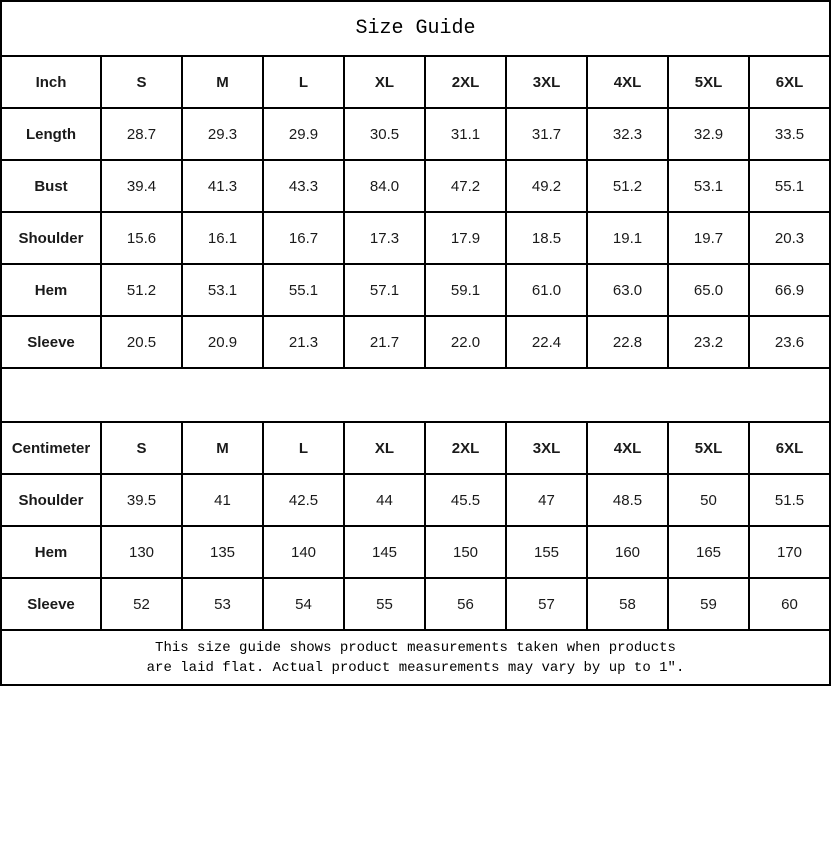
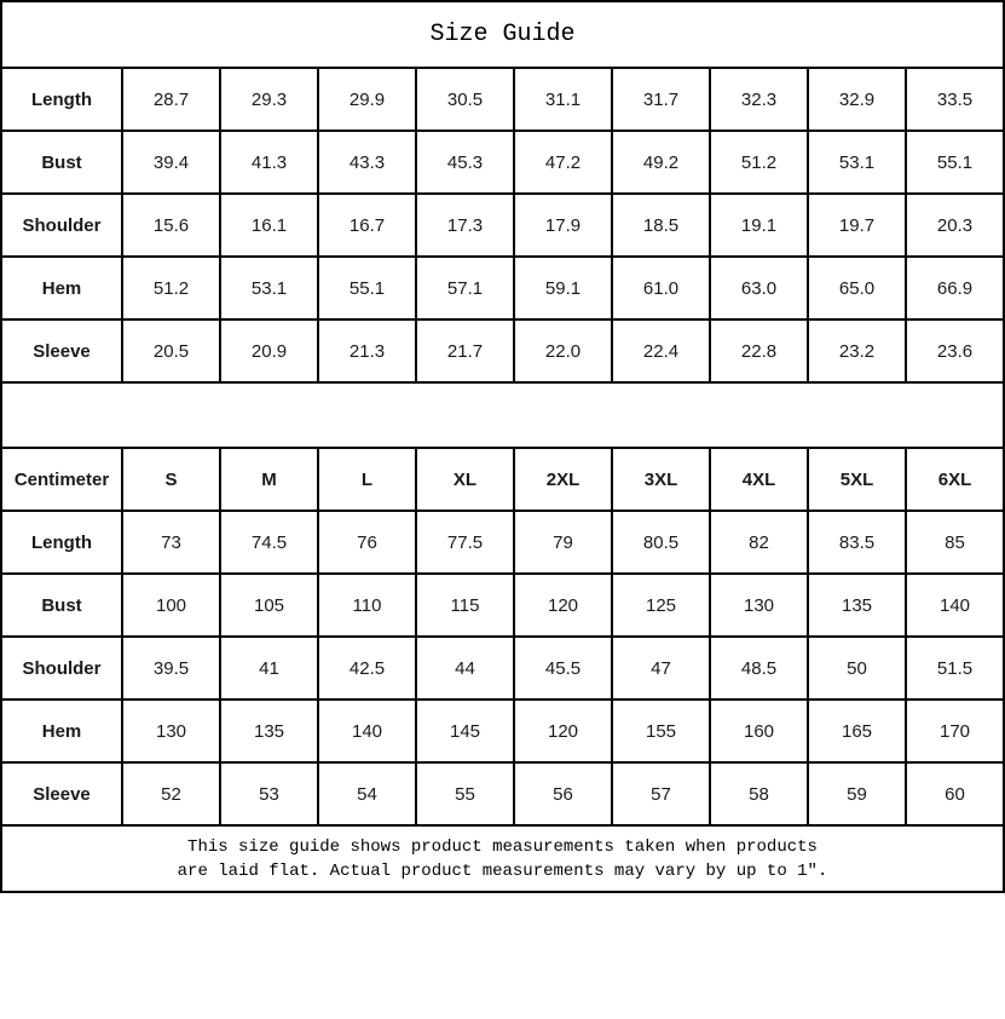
  Size Guide
- Inch	S	M	L	XL	2XL	3XL	4XL	5XL	6XL
  Length	28.7	29.3	29.9	30.5	31.1	31.7	32.3	32.9	33.5
- Bust	39.4	41.3	43.3	84.0	47.2	49.2	51.2	53.1	55.1
+ Bust	39.4	41.3	43.3	45.3	47.2	49.2	51.2	53.1	55.1
  Shoulder	15.6	16.1	16.7	17.3	17.9	18.5	19.1	19.7	20.3
  Hem	51.2	53.1	55.1	57.1	59.1	61.0	63.0	65.0	66.9
  Sleeve	20.5	20.9	21.3	21.7	22.0	22.4	22.8	23.2	23.6
  Centimeter	S	M	L	XL	2XL	3XL	4XL	5XL	6XL
+ Length	73	74.5	76	77.5	79	80.5	82	83.5	85
+ Bust	100	105	110	115	120	125	130	135	140
  Shoulder	39.5	41	42.5	44	45.5	47	48.5	50	51.5
- Hem	130	135	140	145	150	155	160	165	170
+ Hem	130	135	140	145	120	155	160	165	170
  Sleeve	52	53	54	55	56	57	58	59	60
  This size guide shows product measurements taken when products are laid flat. Actual product measurements may vary by up to 1″.
